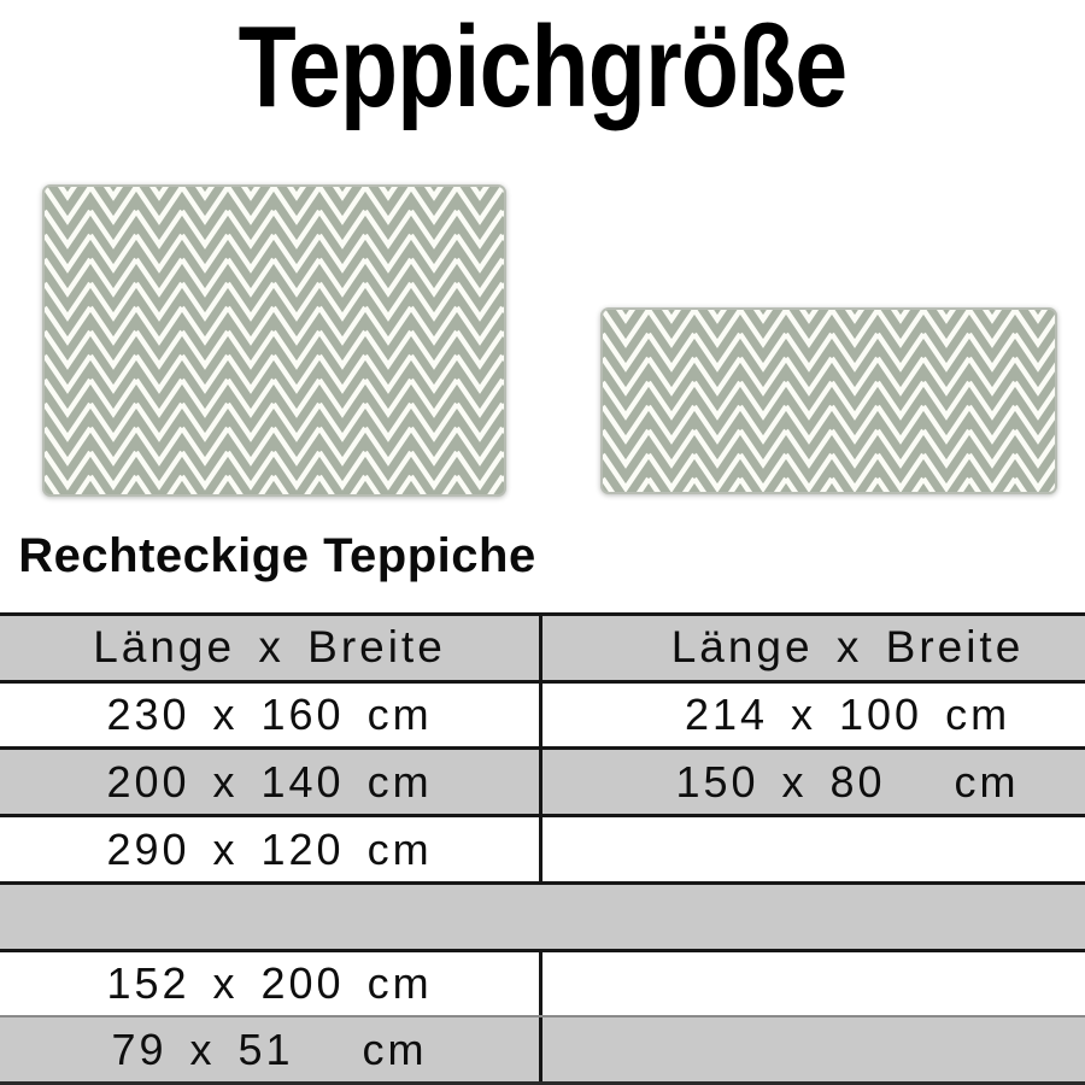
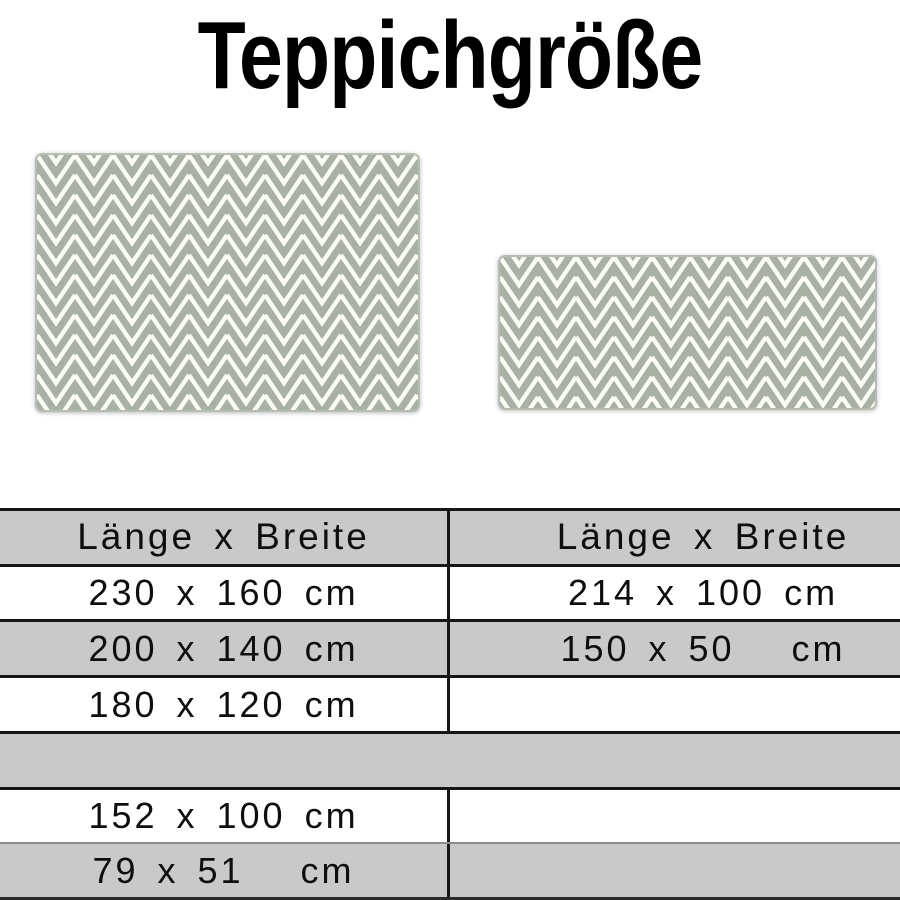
  Teppichgröße
- Rechteckige Teppiche
  Länge x Breite
  Länge x Breite
  230 x 160 cm
  214 x 100 cm
  200 x 140 cm
- 150 x 80 cm
+ 150 x 50 cm
- 290 x 120 cm
+ 180 x 120 cm
- 152 x 200 cm
+ 152 x 100 cm
  79 x 51 cm
